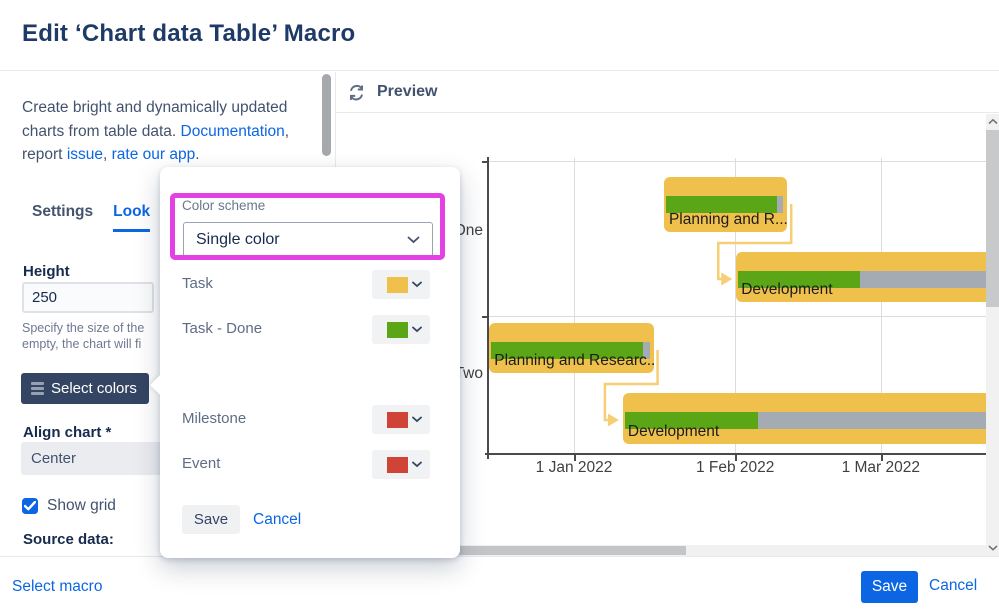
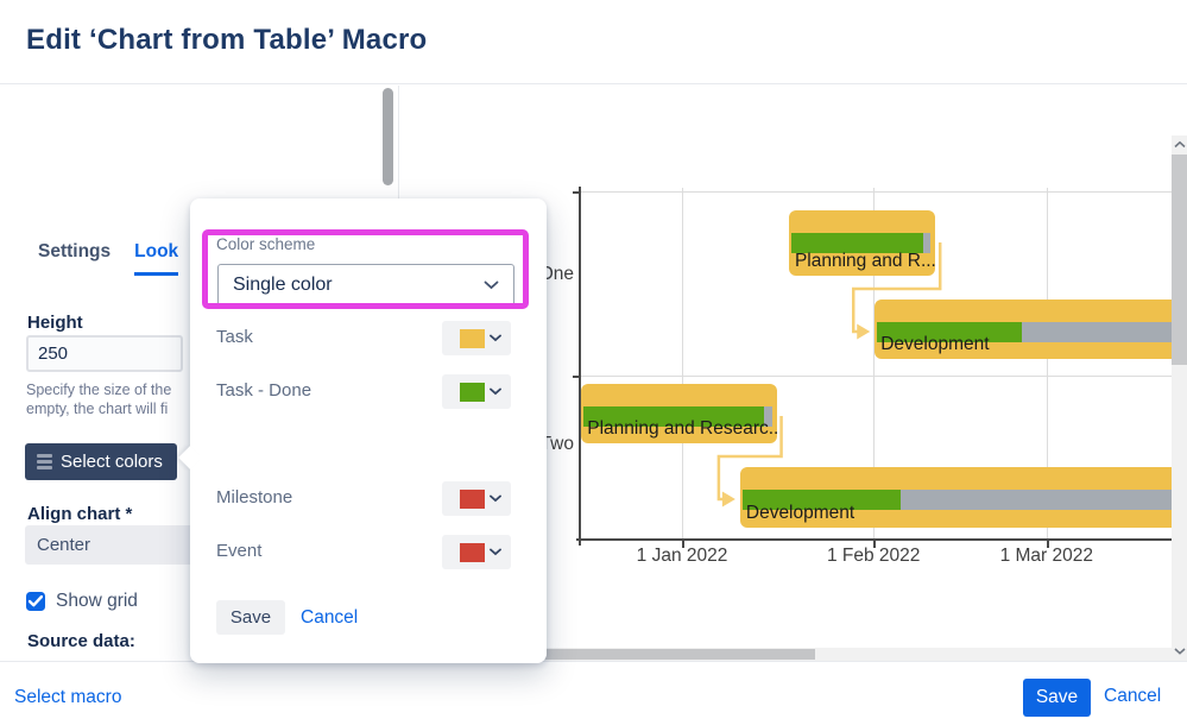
- Edit ‘Chart data Table’ Macro
+ Edit ‘Chart from Table’ Macro
- Create bright and dynamically updated charts from table data. Documentation, report issue, rate our app.
  Settings
  Look
  Height
  250
  Specify the size of the
  empty, the chart will fi
  Select colors
  Align chart *
  Center
  Show grid
  Source data:
- Preview
  1 Jan 2022
  1 Feb 2022
  1 Mar 2022
  Planning and R...
  Development
  Planning and Researc..
  Development
  Select macro
  Save
  Cancel
  Color scheme
  Single color
  Task
  Task - Done
  Milestone
  Event
  Save
  Cancel
